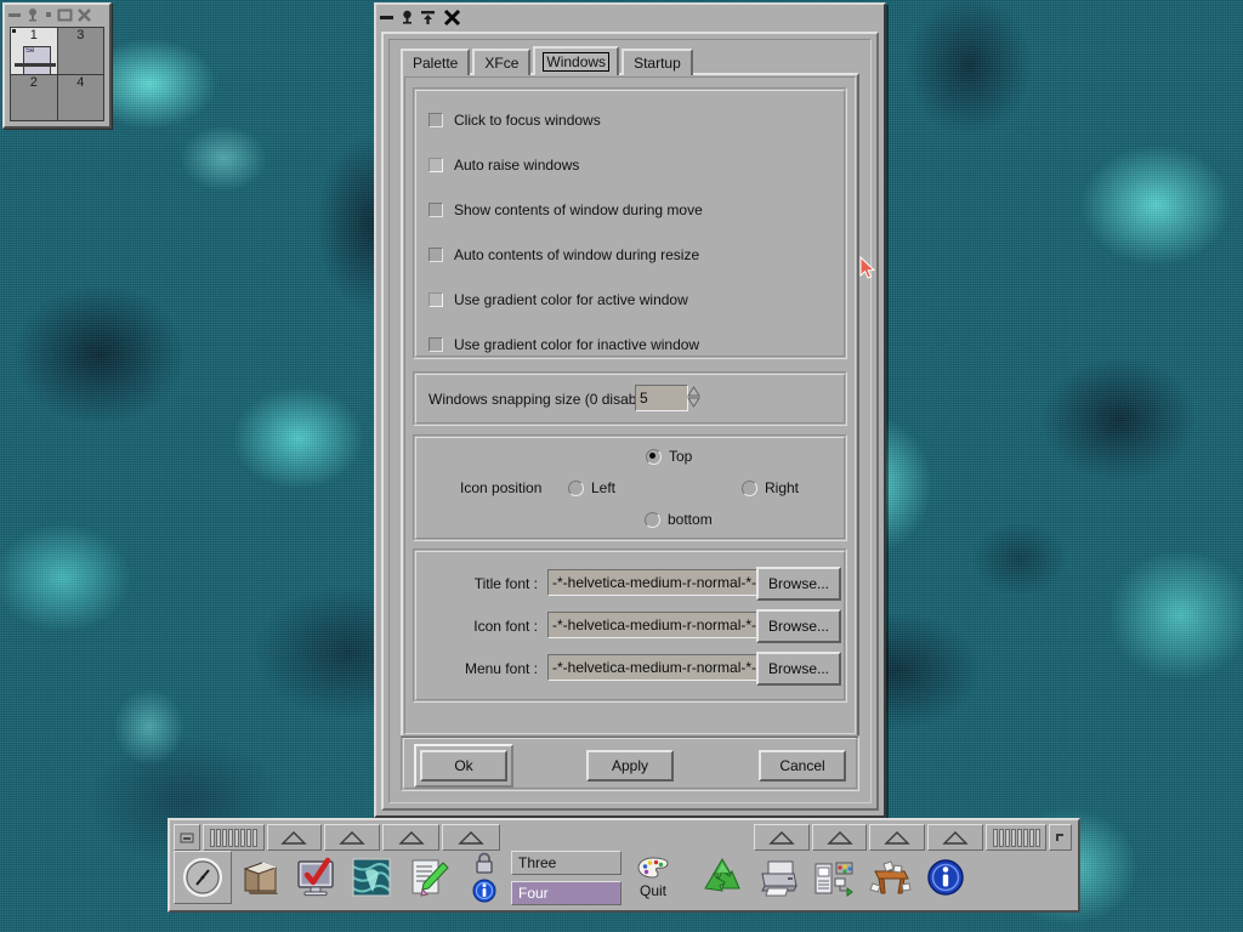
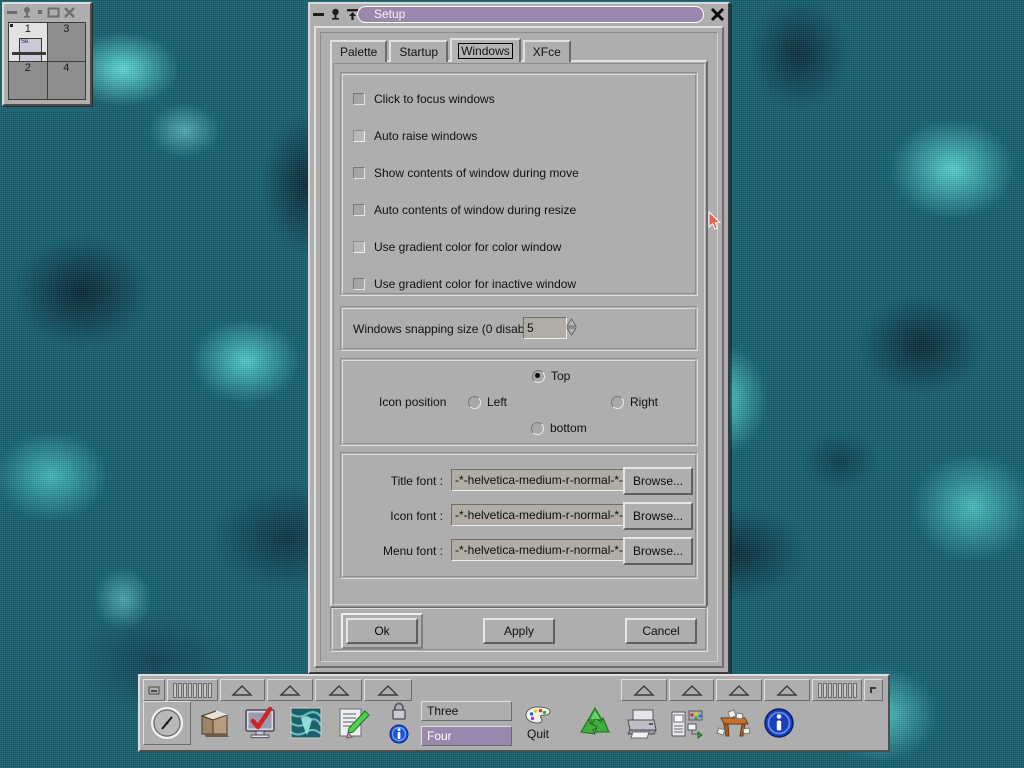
  1
  3
  2
  4
+ Setup
  Palette
- XFce
+ Startup
  Windows
- Startup
+ XFce
  Click to focus windows
  Auto raise windows
  Show contents of window during move
  Auto contents of window during resize
- Use gradient color for active window
+ Use gradient color for color window
  Use gradient color for inactive window
  Windows snapping size (0 disab
  5
  Icon position
  Top
  Left
  Right
  bottom
  Title font :
  -*-helvetica-medium-r-normal-*-
  Browse...
  Icon font :
  -*-helvetica-medium-r-normal-*-
  Browse...
  Menu font :
  -*-helvetica-medium-r-normal-*-
  Browse...
  Ok
  Apply
  Cancel
  Three
  Four
  Quit
